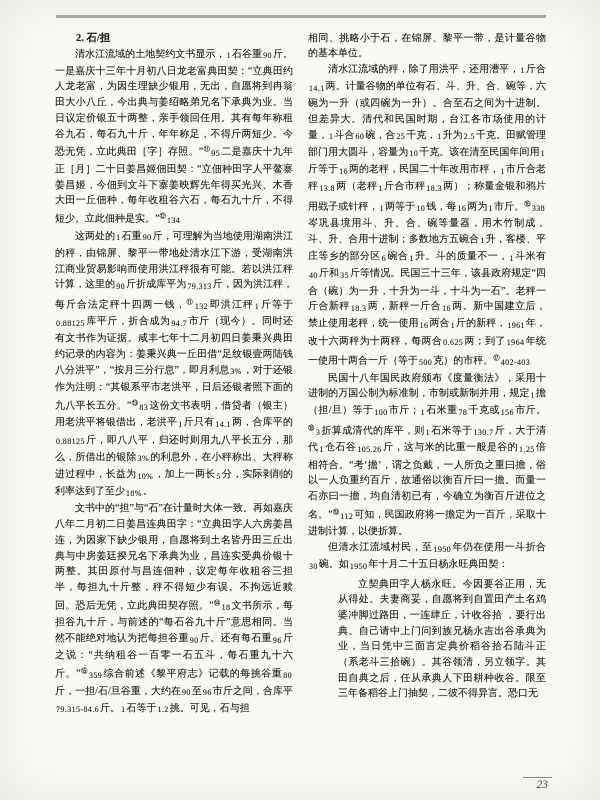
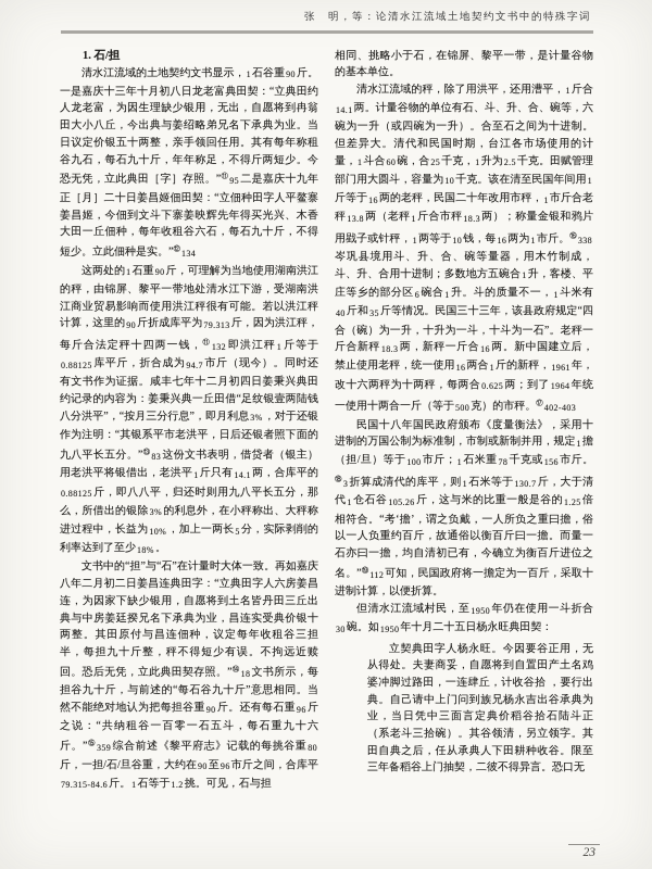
+ 张 明，等：论清水江流域土地契约文书中的特殊字词
- 2. 石/担
+ 1. 石/担
  清水江流域的土地契约文书显示，1石谷重90斤。一是嘉庆十三年十月初八日龙老富典田契：“立典田约人龙老富，为因生理缺少银用，无出，自愿将到冉翁田大小八丘，今出典与姜绍略弟兄名下承典为业。当日议定价银五十两整，亲手领回任用。其有每年称租谷九石，每石九十斤，年年称足，不得斤两短少。今恐无凭，立此典田［字］存照。” 95二是嘉庆十九年正［月］二十日姜昌姬佃田契：“立佃种田字人平鳌寨姜昌姬，今佃到文斗下寨姜映辉先年得买光兴、木香大田一丘佃种，每年收租谷六石，每石九十斤，不得短少。立此佃种是实。” 134
  这两处的1石重90斤，可理解为当地使用湖南洪江的秤，由锦屏、黎平一带地处清水江下游，受湖南洪江商业贸易影响而使用洪江秤很有可能。若以洪江秤计算，这里的90斤折成库平为79.313斤，因为洪江秤，每斤合法定秤十四两一钱， 132即洪江秤1斤等于0.88125库平斤，折合成为94.7市斤（现今）。同时还有文书作为证据。咸丰七年十二月初四日姜秉兴典田约记录的内容为：姜秉兴典一丘田借“足纹银壹两陆钱八分洪平”，“按月三分行息”，即月利息3%，对于还银作为注明：“其银系平市老洪平，日后还银者照下面的九八平长五分。” 83这份文书表明，借贷者（银主）用老洪平将银借出，老洪平1斤只有14.1两，合库平的0.88125斤，即八八平，归还时则用九八平长五分，那么，所借出的银除3%的利息外，在小秤称出、大秤称进过程中，长益为10%，加上一两长5分，实际剥削的利率达到了至少18%。
  文书中的“担”与“石”在计量时大体一致。再如嘉庆八年二月初二日姜昌连典田字：“立典田字人六房姜昌连，为因家下缺少银用，自愿将到土名皆丹田三丘出典与中房姜廷揆兄名下承典为业，昌连实受典价银十两整。其田原付与昌连佃种，议定每年收租谷三担半，每担九十斤整，秤不得短少有误。不拘远近赎回。恐后无凭，立此典田契存照。” 18文书所示，每担谷九十斤，与前述的“每石谷九十斤”意思相同。当然不能绝对地认为把每担谷重90斤。还有每石重96斤之说：“共纳租谷一百零一石五斗，每石重九十六斤。” 359综合前述《黎平府志》记载的每挑谷重80斤，一担/石/旦谷重，大约在90至96市斤之间，合库平79.315-84.6斤。1石等于1.2挑。可见，石与担
  相同、挑略小于石，在锦屏、黎平一带，是计量谷物的基本单位。
  清水江流域的秤，除了用洪平，还用漕平，1斤合14.1两。计量谷物的单位有石、斗、升、合、碗等，六碗为一升（或四碗为一升）。合至石之间为十进制。但差异大。清代和民国时期，台江各市场使用的计量，1斗合60碗，合25千克，1升为2.5千克。田赋管理部门用大圆斗，容量为10千克。该在清至民国年间用1斤等于16两的老秤，民国二十年改用市秤，1市斤合老秤13.8两（老秤1斤合市秤18.3两）；称量金银和鸦片用戥子或针秤，1两等于10钱，每16两为1市斤。 338岑巩县境用斗、升、合、碗等量器，用木竹制成，斗、升、合用十进制；多数地方五碗合1升，客楼、平庄等乡的部分区6碗合1升。斗的质量不一，1斗米有40斤和35斤等情况。民国三十三年，该县政府规定“四合（碗）为一升，十升为一斗，十斗为一石”。老秤一斤合新秤18.3两，新秤一斤合16两。新中国建立后，禁止使用老秤，统一使用16两合1斤的新秤，1961年，改十六两秤为十两秤，每两合0.625两；到了1964年统一使用十两合一斤（等于500克）的市秤。 402-403
  民国十八年国民政府颁布《度量衡法》，采用十进制的万国公制为标准制，市制或新制并用，规定1擔（担/旦）等于100市斤；1石米重78千克或156市斤。3折算成清代的库平，则1石米等于130.7斤，大于清代1仓石谷105.26斤，这与米的比重一般是谷的1.25倍相符合。“考‘擔’，谓之负戴，一人所负之重曰擔，俗以一人负重约百斤，故通俗以衡百斤曰一擔。而量一石亦曰一擔，均自清初已有，今确立为衡百斤进位之名。” 112可知，民国政府将一擔定为一百斤，采取十进制计算，以便折算。
  但清水江流域村民，至1950年仍在使用一斗折合30碗。如1950年十月二十五日杨永旺典田契：
  立契典田字人杨永旺。今因要谷正用，无从得处。夫妻商妥，自愿将到自置田产土名鸡婆冲脚过路田，一连肆丘，计收谷拾 ，要行出典。自己请中上门问到族兄杨永吉出谷承典为业，当日凭中三面言定典价稻谷拾石陆斗正（系老斗三拾碗）。其谷领清，另立领字。其田自典之后，任从承典人下田耕种收谷。限至三年备稻谷上门抽契，二彼不得异言。恐口无
  23
